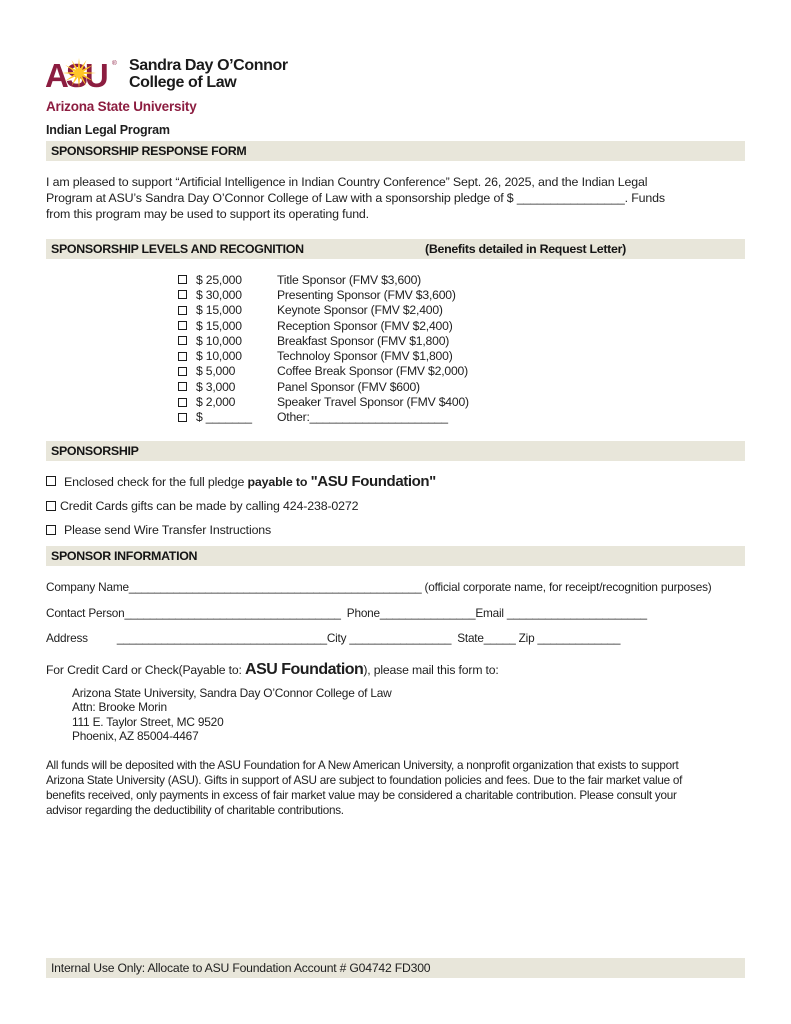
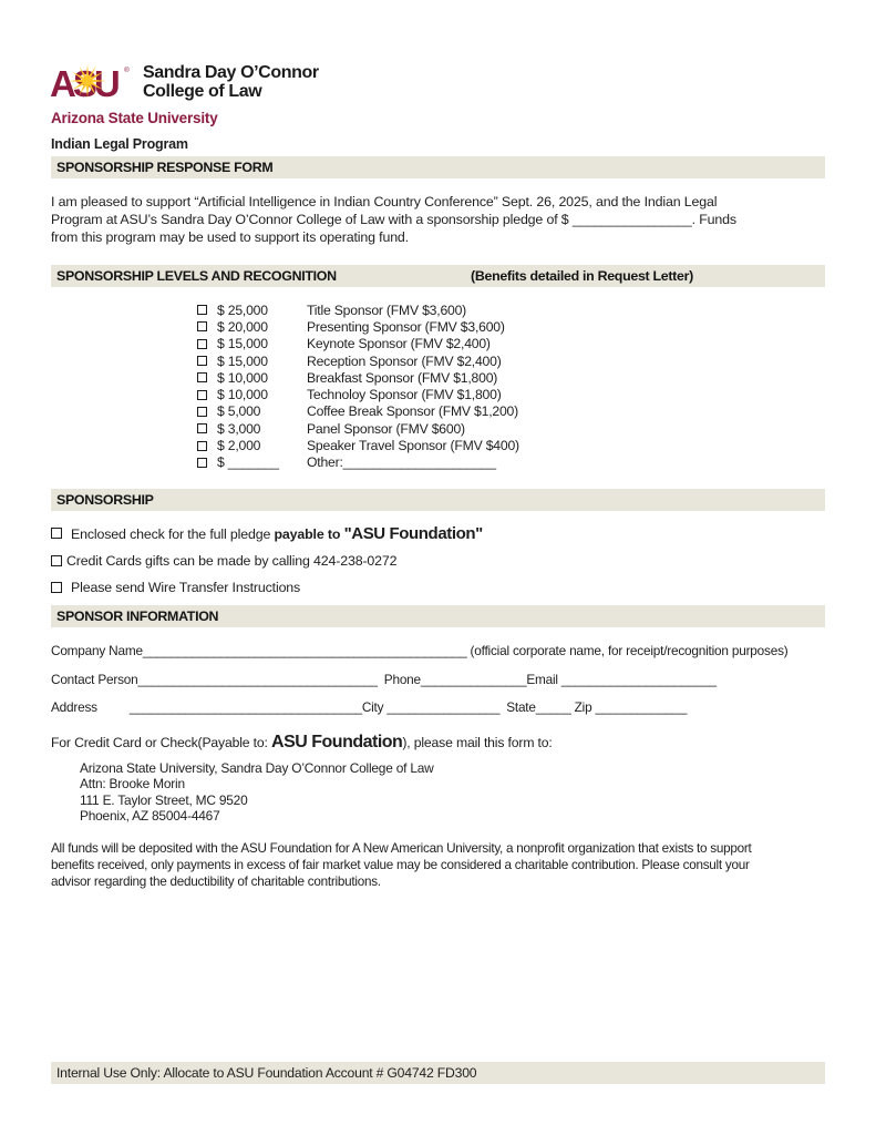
  Sandra Day O’Connor
  College of Law
  Arizona State University
  Indian Legal Program
  SPONSORSHIP RESPONSE FORM
  I am pleased to support “Artificial Intelligence in Indian Country Conference” Sept. 26, 2025, and the Indian Legal
  Program at ASU’s Sandra Day O’Connor College of Law with a sponsorship pledge of $ ________________. Funds
  from this program may be used to support its operating fund.
  SPONSORSHIP LEVELS AND RECOGNITION
  (Benefits detailed in Request Letter)
  $ 25,000
  Title Sponsor (FMV $3,600)
- $ 30,000
+ $ 20,000
  Presenting Sponsor (FMV $3,600)
  $ 15,000
  Keynote Sponsor (FMV $2,400)
  $ 15,000
  Reception Sponsor (FMV $2,400)
  $ 10,000
  Breakfast Sponsor (FMV $1,800)
  $ 10,000
  Technoloy Sponsor (FMV $1,800)
  $ 5,000
- Coffee Break Sponsor (FMV $2,000)
+ Coffee Break Sponsor (FMV $1,200)
  $ 3,000
  Panel Sponsor (FMV $600)
  $ 2,000
  Speaker Travel Sponsor (FMV $400)
  $ _______
  Other:_____________________
  SPONSORSHIP
  Enclosed check for the full pledge payable to "ASU Foundation"
  Credit Cards gifts can be made by calling 424-238-0272
  Please send Wire Transfer Instructions
  SPONSOR INFORMATION
  Company Name______________________________________________ (official corporate name, for receipt/recognition purposes)
  Contact Person__________________________________ Phone_______________Email ______________________
  Address _________________________________City ________________ State_____ Zip _____________
  For Credit Card or Check(Payable to: ASU Foundation), please mail this form to:
  Arizona State University, Sandra Day O’Connor College of Law
  Attn: Brooke Morin
  111 E. Taylor Street, MC 9520
  Phoenix, AZ 85004-4467
  All funds will be deposited with the ASU Foundation for A New American University, a nonprofit organization that exists to support
- Arizona State University (ASU). Gifts in support of ASU are subject to foundation policies and fees. Due to the fair market value of
  benefits received, only payments in excess of fair market value may be considered a charitable contribution. Please consult your
  advisor regarding the deductibility of charitable contributions.
  Internal Use Only: Allocate to ASU Foundation Account # G04742 FD300
